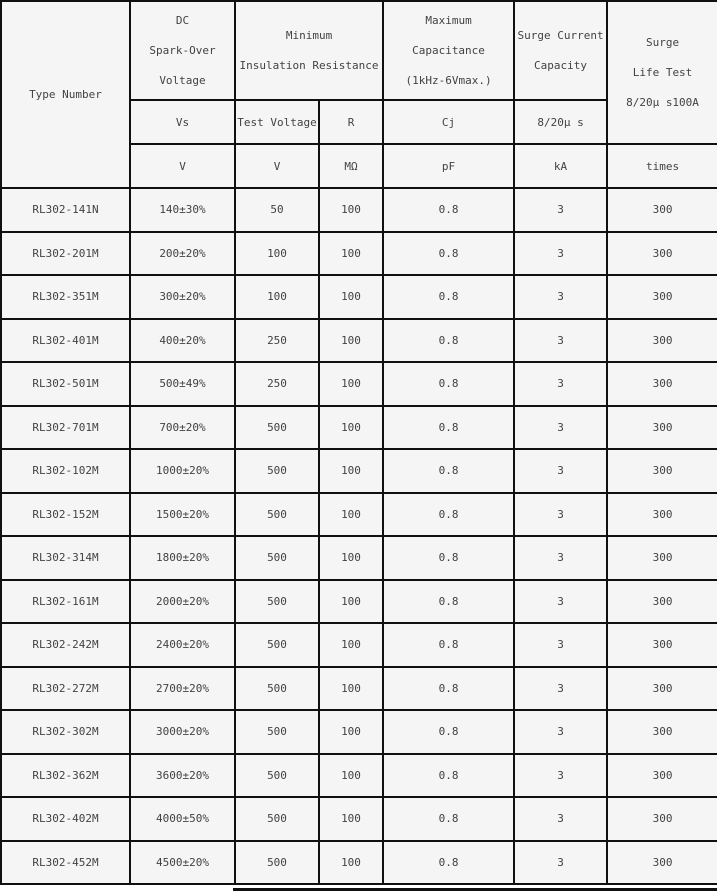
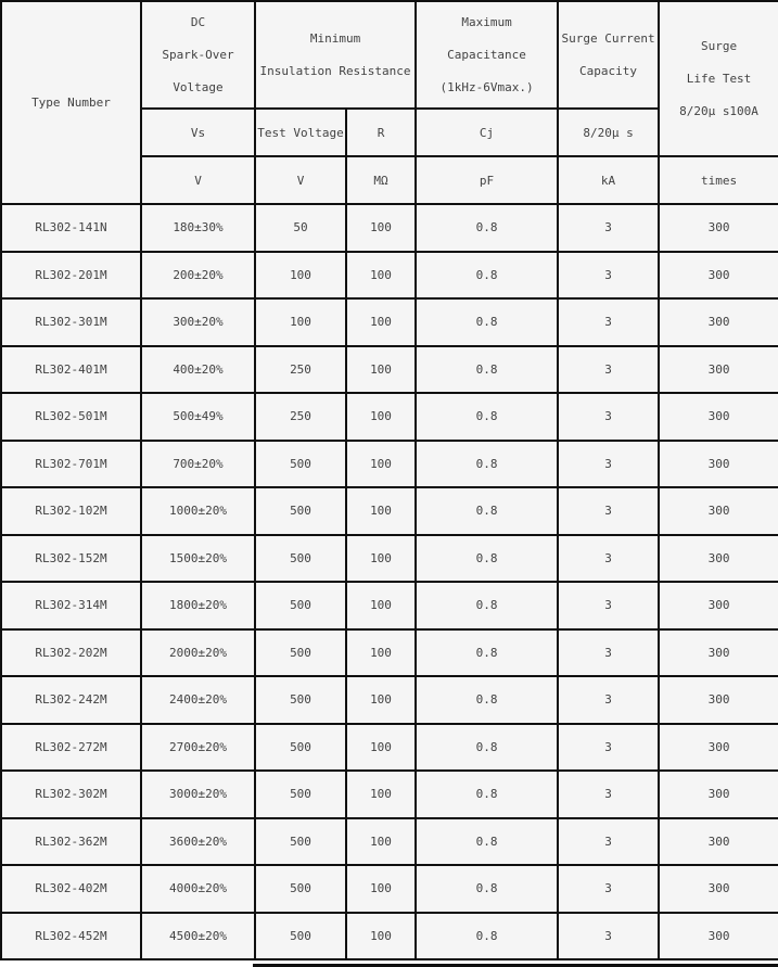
  Type Number	DC Spark-Over Voltage	Minimum Insulation Resistance	Maximum Capacitance (1kHz-6Vmax.)	Surge Current Capacity	Surge Life Test 8/20μ s100A
  Vs	Test Voltage	R	Cj	8/20μ s
  V	V	MΩ	pF	kA	times
- RL302-141N	140±30%	50	100	0.8	3	300
+ RL302-141N	180±30%	50	100	0.8	3	300
  RL302-201M	200±20%	100	100	0.8	3	300
- RL302-351M	300±20%	100	100	0.8	3	300
+ RL302-301M	300±20%	100	100	0.8	3	300
  RL302-401M	400±20%	250	100	0.8	3	300
  RL302-501M	500±49%	250	100	0.8	3	300
  RL302-701M	700±20%	500	100	0.8	3	300
  RL302-102M	1000±20%	500	100	0.8	3	300
  RL302-152M	1500±20%	500	100	0.8	3	300
  RL302-314M	1800±20%	500	100	0.8	3	300
- RL302-161M	2000±20%	500	100	0.8	3	300
+ RL302-202M	2000±20%	500	100	0.8	3	300
  RL302-242M	2400±20%	500	100	0.8	3	300
  RL302-272M	2700±20%	500	100	0.8	3	300
  RL302-302M	3000±20%	500	100	0.8	3	300
  RL302-362M	3600±20%	500	100	0.8	3	300
- RL302-402M	4000±50%	500	100	0.8	3	300
+ RL302-402M	4000±20%	500	100	0.8	3	300
  RL302-452M	4500±20%	500	100	0.8	3	300
